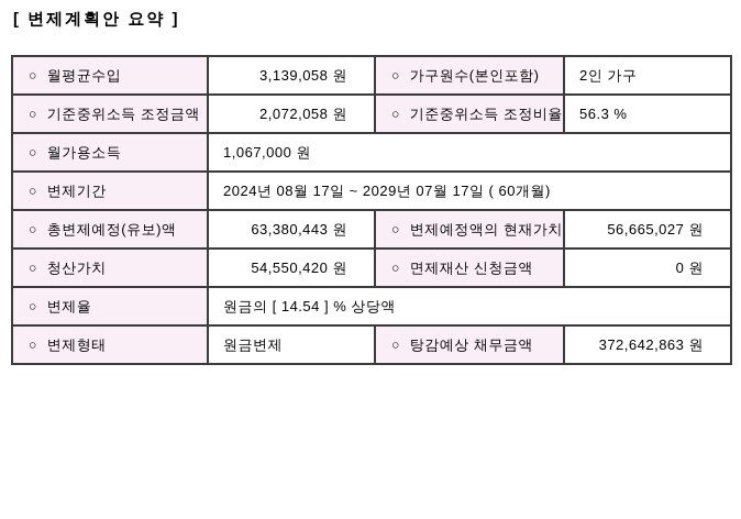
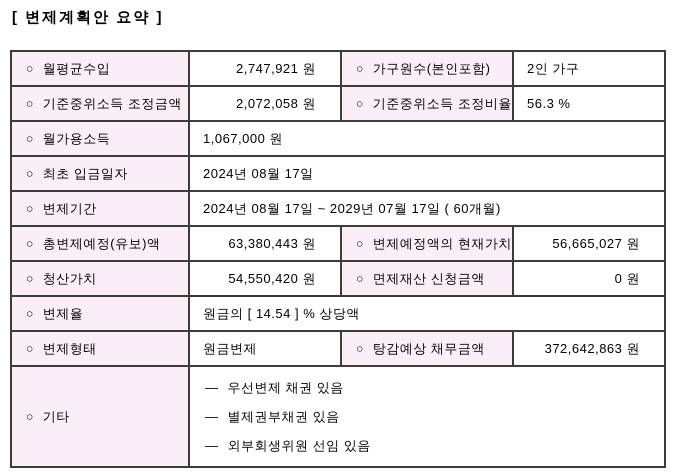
  [ 변제계획안 요약 ]
- ○ 월평균수입	3,139,058 원	○ 가구원수(본인포함)	2인 가구
+ ○ 월평균수입	2,747,921 원	○ 가구원수(본인포함)	2인 가구
  ○ 기준중위소득 조정금액	2,072,058 원	○ 기준중위소득 조정비율	56.3 %
  ○ 월가용소득	1,067,000 원
+ ○ 최초 입금일자	2024년 08월 17일
  ○ 변제기간	2024년 08월 17일 ~ 2029년 07월 17일 ( 60개월)
  ○ 총변제예정(유보)액	63,380,443 원	○ 변제예정액의 현재가치	56,665,027 원
  ○ 청산가치	54,550,420 원	○ 면제재산 신청금액	0 원
  ○ 변제율	원금의 [ 14.54 ] % 상당액
  ○ 변제형태	원금변제	○ 탕감예상 채무금액	372,642,863 원
+ ○ 기타	— 우선변제 채권 있음— 별제권부채권 있음— 외부회생위원 선임 있음
